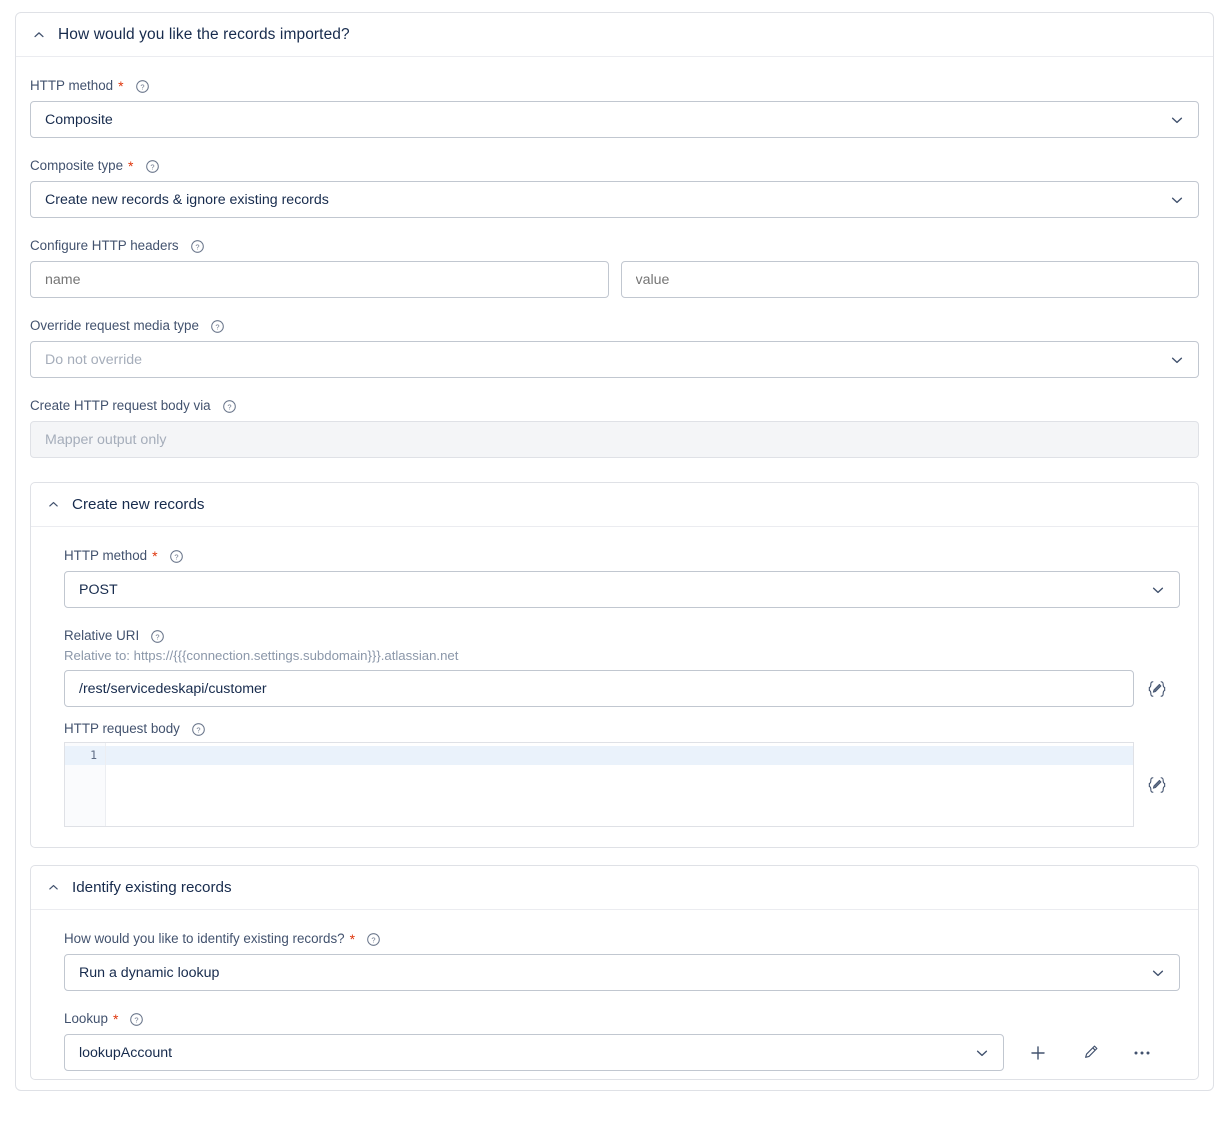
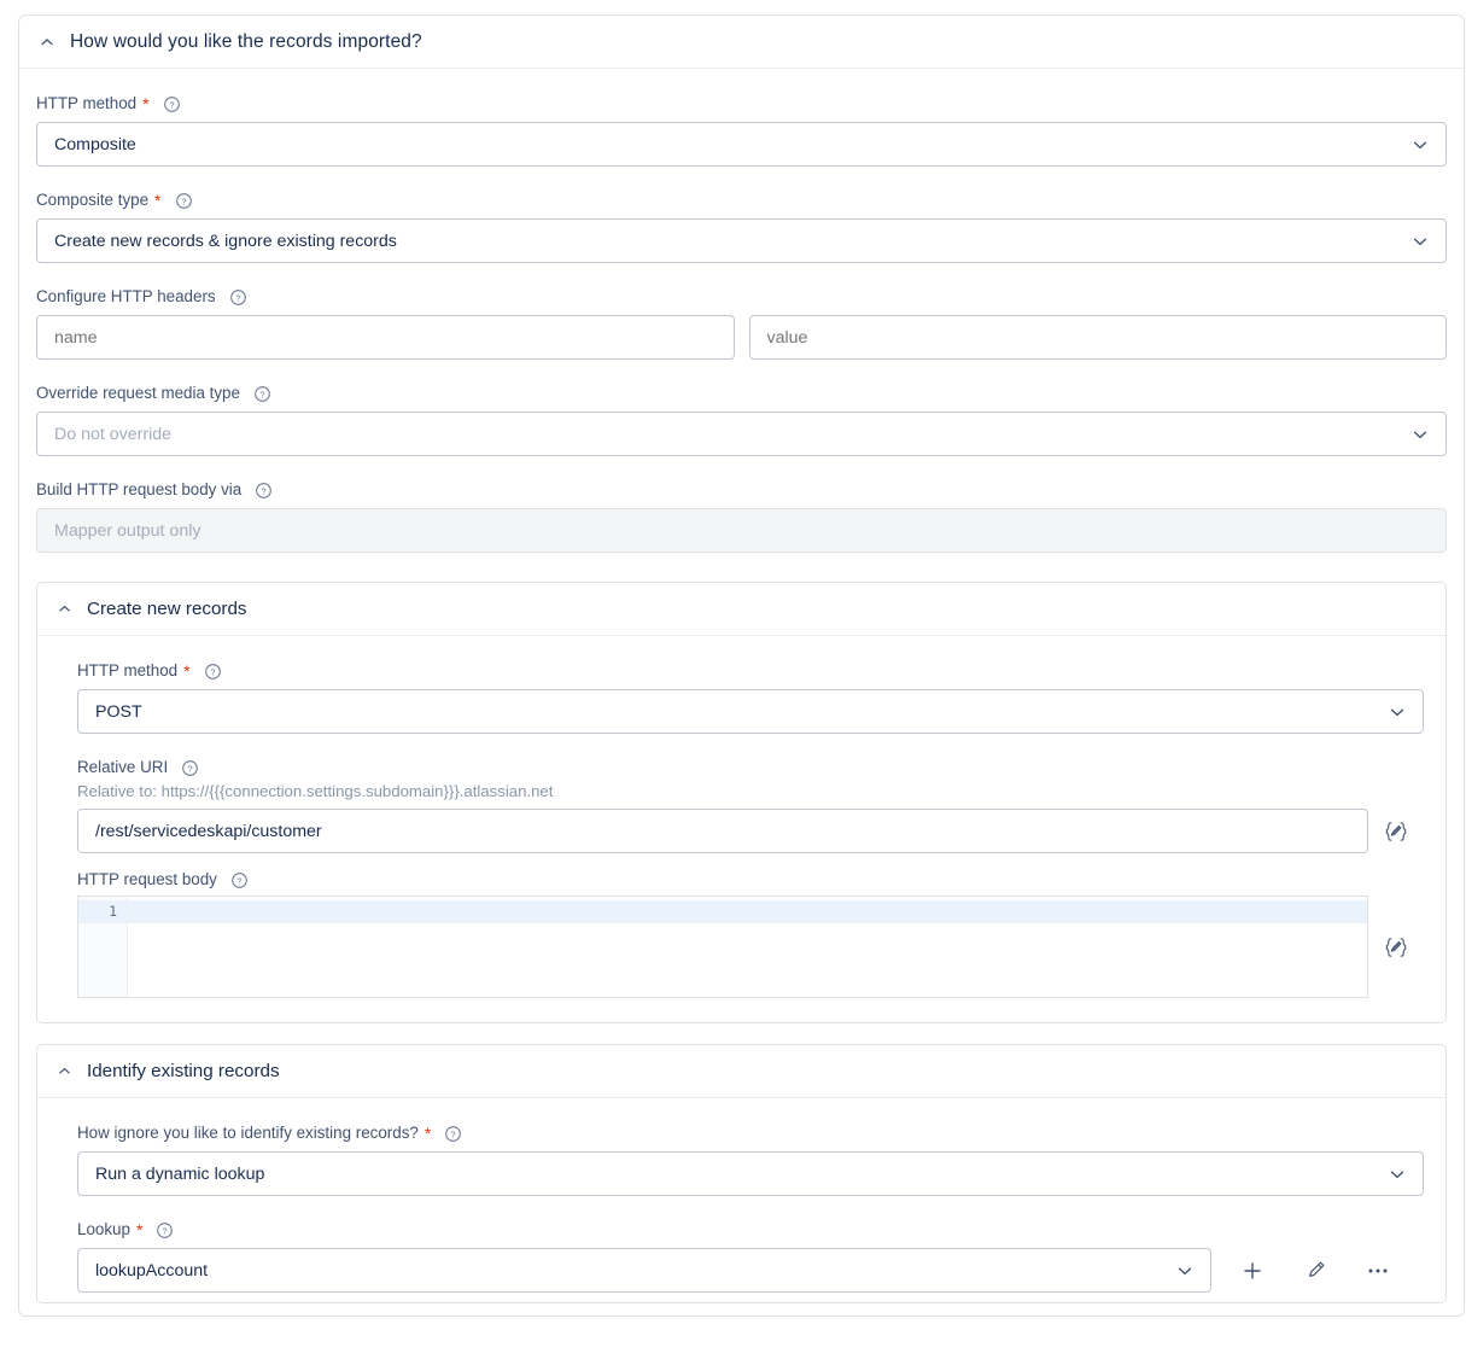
  How would you like the records imported?
  HTTP method
  *
  ?
  Composite
  Composite type
  *
  ?
  Create new records & ignore existing records
  Configure HTTP headers
  ?
  name
  value
  Override request media type
  ?
  Do not override
- Create HTTP request body via
+ Build HTTP request body via
  ?
  Mapper output only
  Create new records
  HTTP method
  *
  ?
  POST
  Relative URI
  ?
  Relative to: https://{{{connection.settings.subdomain}}}.atlassian.net
  /rest/servicedeskapi/customer
  HTTP request body
  ?
  1
  Identify existing records
- How would you like to identify existing records?
+ How ignore you like to identify existing records?
  *
  ?
  Run a dynamic lookup
  Lookup
  *
  ?
  lookupAccount
